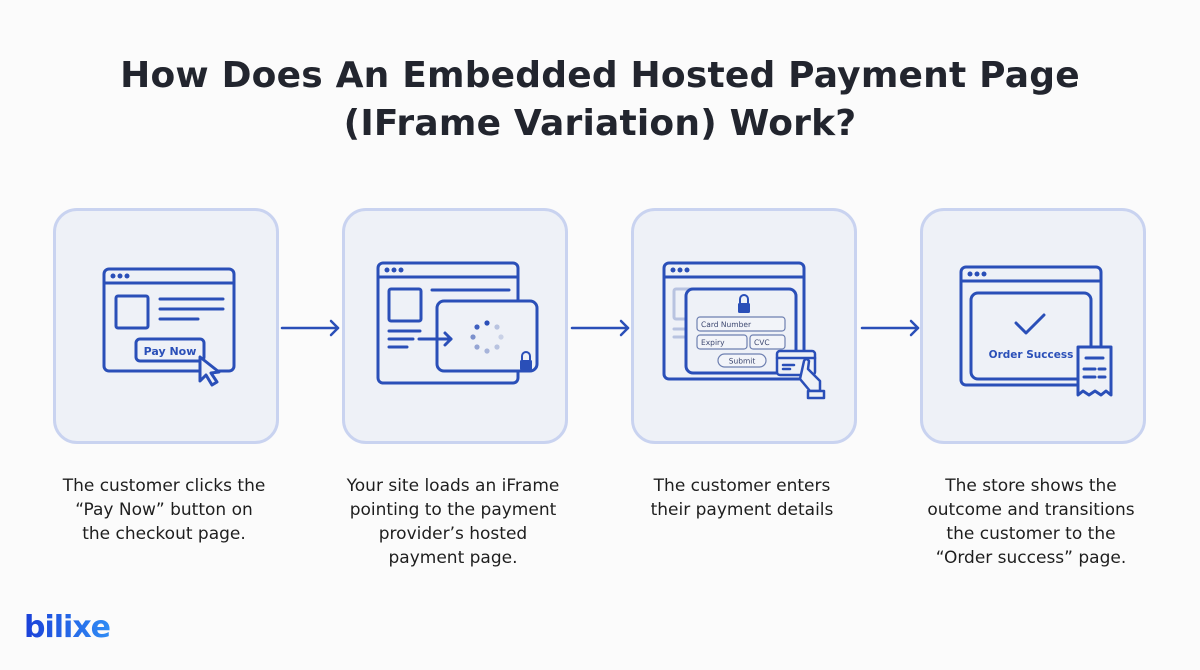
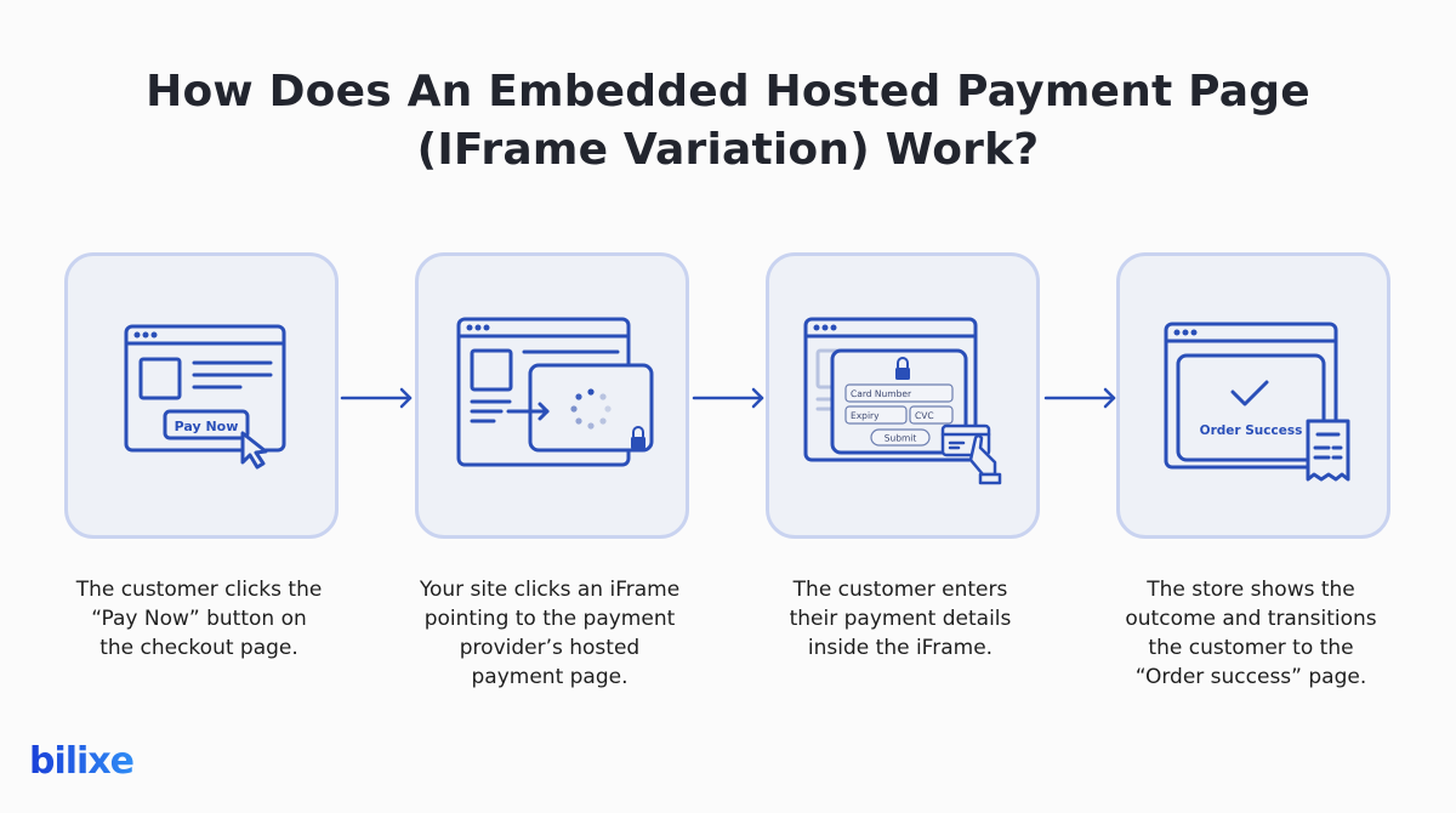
  How Does An Embedded Hosted Payment Page
  (IFrame Variation) Work?
  Pay Now
  Card Number
  Expiry
  CVC
  Submit
  Order Success
  The customer clicks the
  “Pay Now” button on
  the checkout page.
- Your site loads an iFrame
+ Your site clicks an iFrame
  pointing to the payment
  provider’s hosted
  payment page.
  The customer enters
  their payment details
+ inside the iFrame.
  The store shows the
  outcome and transitions
  the customer to the
  “Order success” page.
  bilixe
